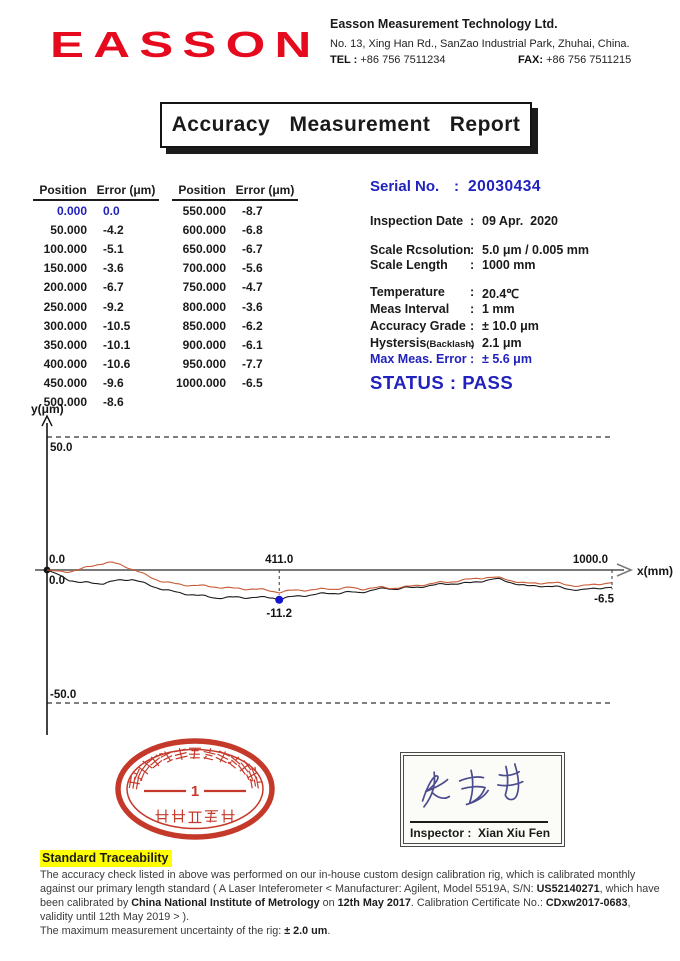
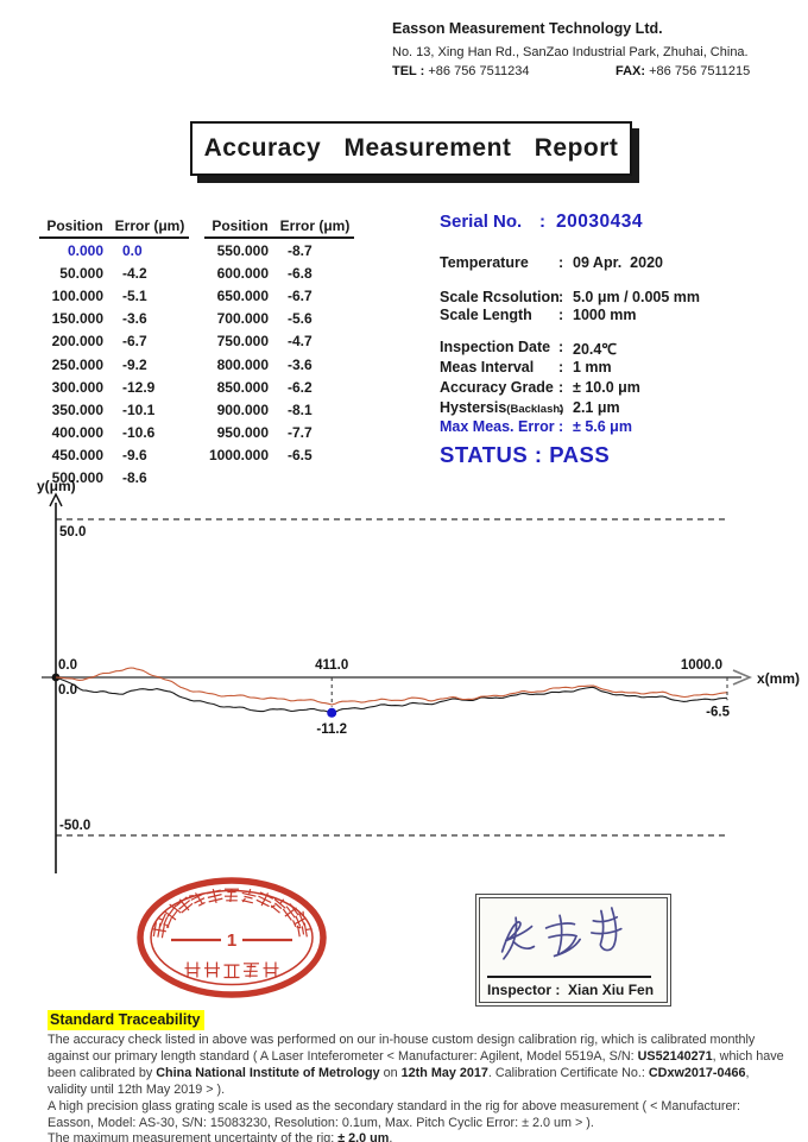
- EASSON
  Easson Measurement Technology Ltd.
  No. 13, Xing Han Rd., SanZao Industrial Park, Zhuhai, China.
  TEL : +86 756 7511234
  FAX: +86 756 7511215
  Accuracy Measurement Report
  Position
  Error (μm)
  0.000
  0.0
  50.000
  -4.2
  100.000
  -5.1
  150.000
  -3.6
  200.000
  -6.7
  250.000
  -9.2
  300.000
- -10.5
+ -12.9
  350.000
  -10.1
  400.000
  -10.6
  450.000
  -9.6
  500.000
  -8.6
  Position
  Error (μm)
  550.000
  -8.7
  600.000
  -6.8
  650.000
  -6.7
  700.000
  -5.6
  750.000
  -4.7
  800.000
  -3.6
  850.000
  -6.2
  900.000
- -6.1
+ -8.1
  950.000
  -7.7
  1000.000
  -6.5
  Serial No.
  :
  20030434
- Inspection Date
+ Temperature
  :
  09 Apr. 2020
  Scale Rcsolution
  :
  5.0 μm / 0.005 mm
  Scale Length
  :
  1000 mm
- Temperature
+ Inspection Date
  :
  20.4℃
  Meas Interval
  :
  1 mm
  Accuracy Grade
  :
  ± 10.0 μm
  Hystersis(Backlash)
  :
  2.1 μm
  Max Meas. Error
  :
  ± 5.6 μm
  STATUS : PASS
  50.0
  -50.0
  y(μm)
  x(mm)
  0.0
  0.0
  411.0
  -11.2
  1000.0
  -6.5
  1
  Inspector : Xian Xiu Fen
  Standard Traceability
- The accuracy check listed in above was performed on our in-house custom design calibration rig, which is calibrated monthly against our primary length standard ( A Laser Inteferometer < Manufacturer: Agilent, Model 5519A, S/N: US52140271, which have been calibrated by China National Institute of Metrology on 12th May 2017. Calibration Certificate No.: CDxw2017-0683, validity until 12th May 2019 > ).
+ The accuracy check listed in above was performed on our in-house custom design calibration rig, which is calibrated monthly against our primary length standard ( A Laser Inteferometer < Manufacturer: Agilent, Model 5519A, S/N: US52140271, which have been calibrated by China National Institute of Metrology on 12th May 2017. Calibration Certificate No.: CDxw2017-0466, validity until 12th May 2019 > ).
+ A high precision glass grating scale is used as the secondary standard in the rig for above measurement ( < Manufacturer: Easson, Model: AS-30, S/N: 15083230, Resolution: 0.1um, Max. Pitch Cyclic Error: ± 2.0 um > ).
  The maximum measurement uncertainty of the rig: ± 2.0 um.
